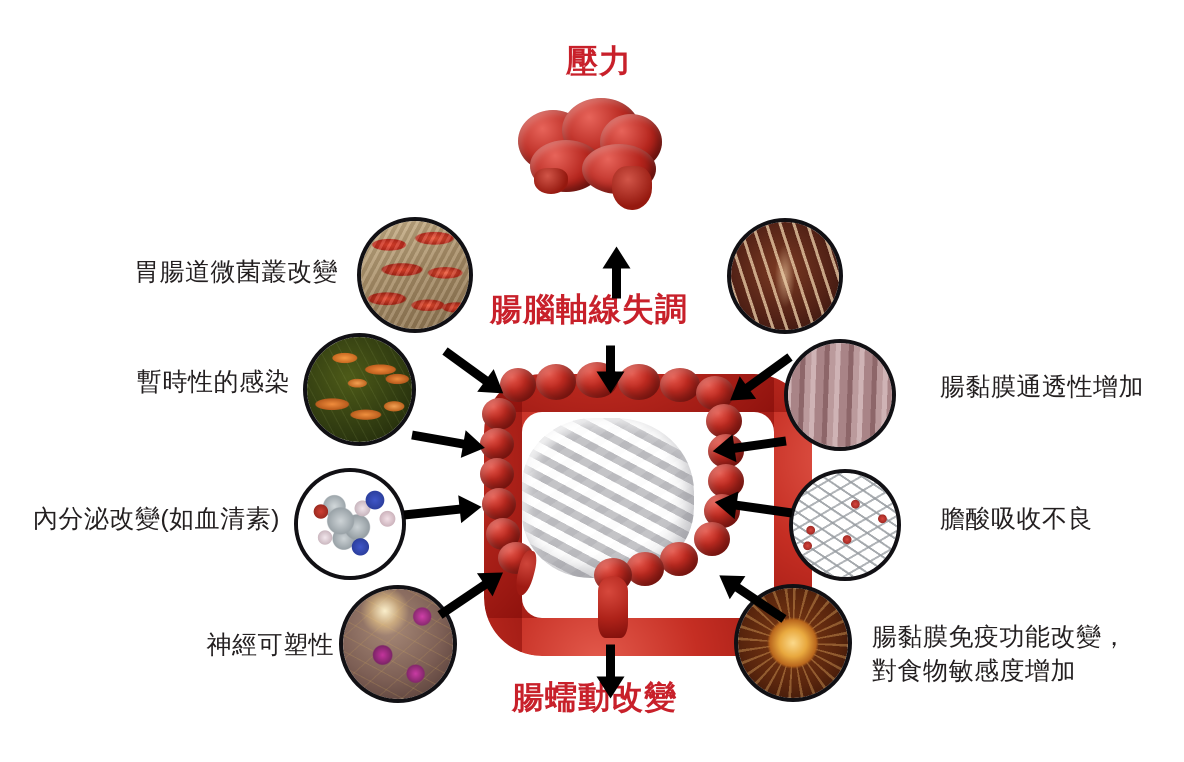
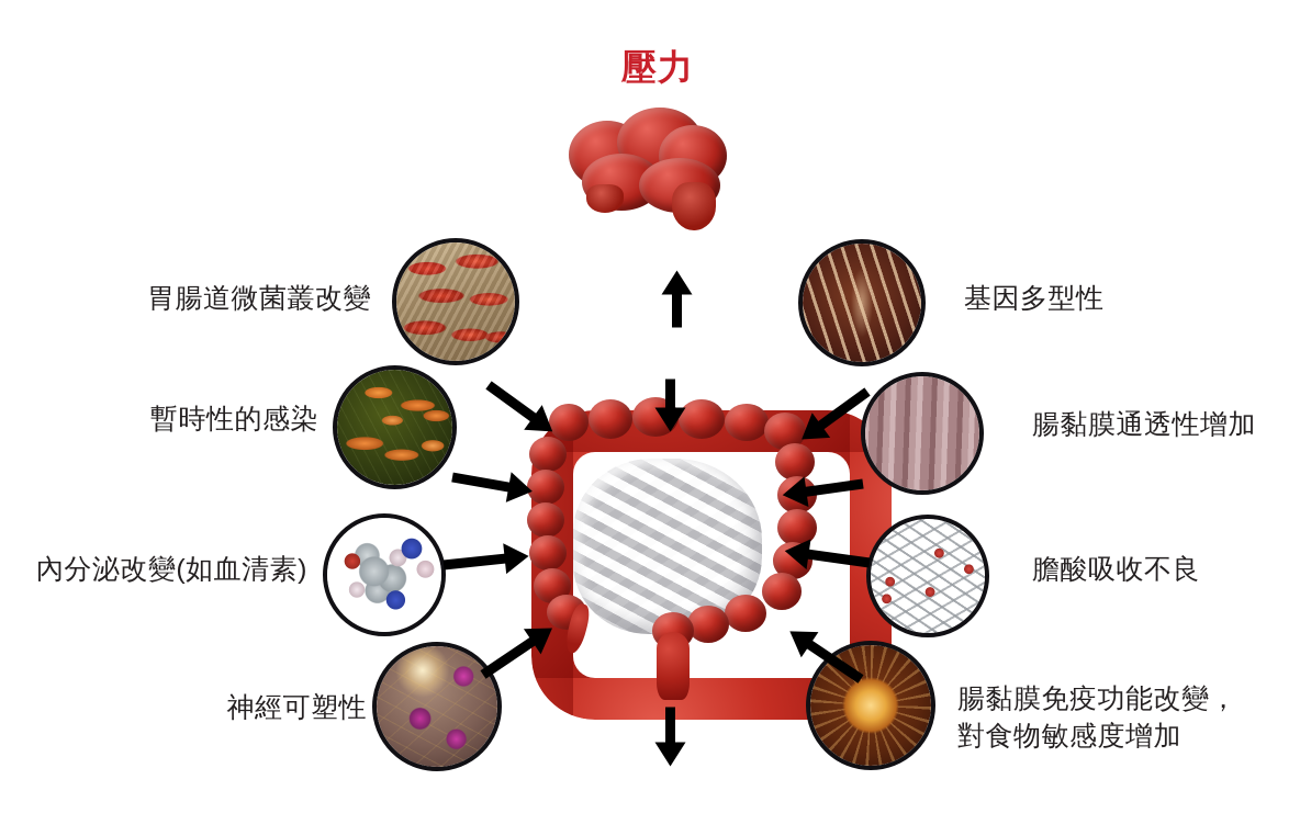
  壓力
- 腸腦軸線失調
- 腸蠕動改變
  胃腸道微菌叢改變
  暫時性的感染
  內分泌改變(如血清素)
  神經可塑性
+ 基因多型性
  腸黏膜通透性增加
  膽酸吸收不良
  腸黏膜免疫功能改變，
  對食物敏感度增加
